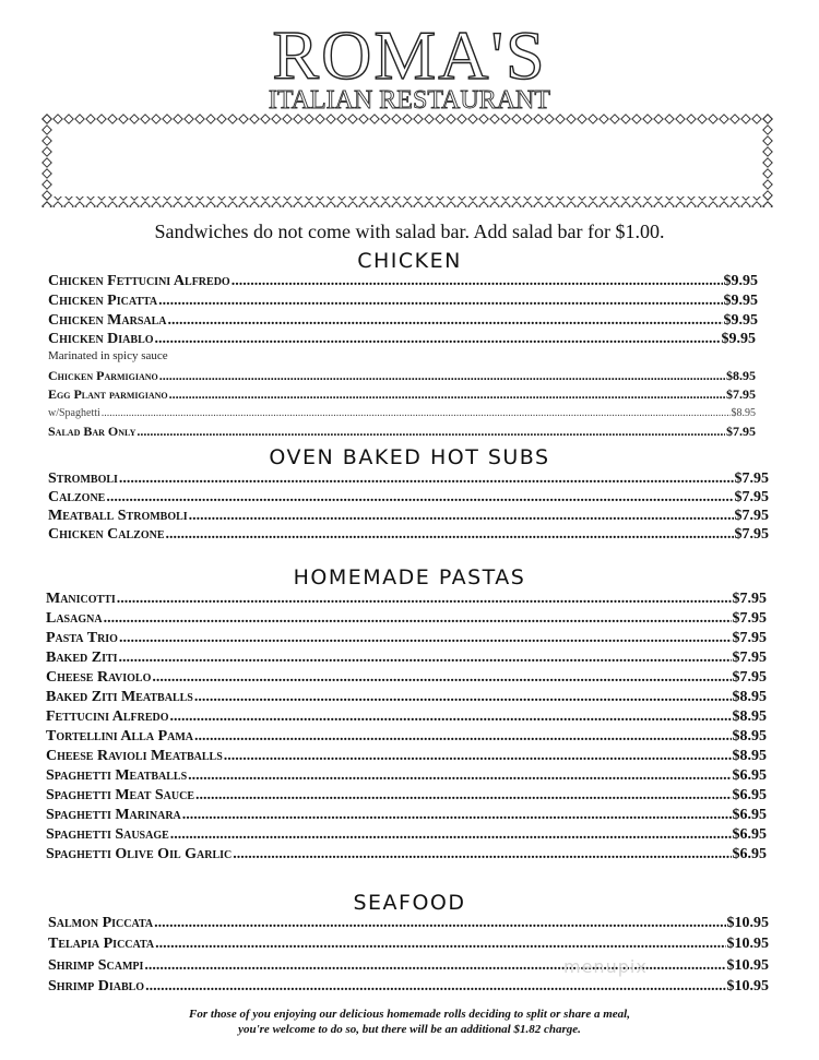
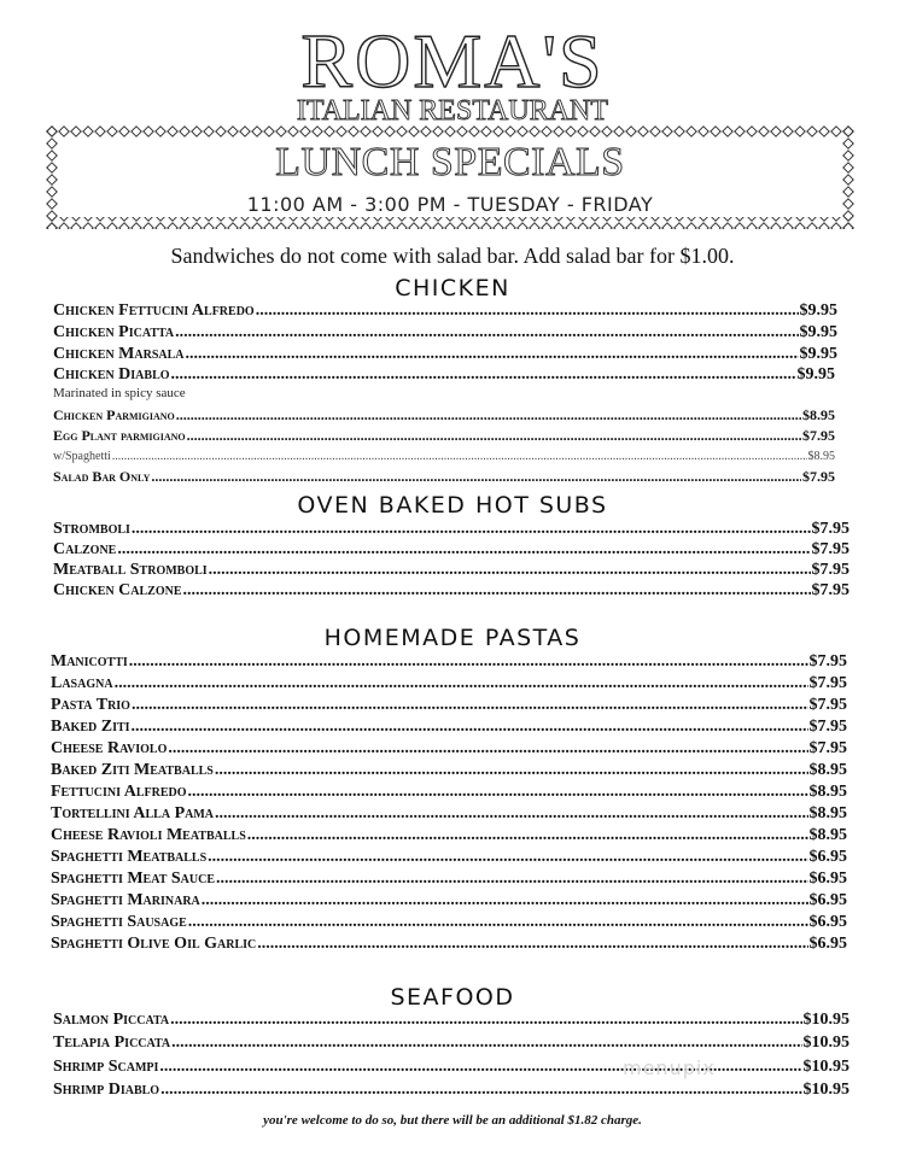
  ROMA'S
  ITALIAN RESTAURANT
+ LUNCH SPECIALS
+ 11:00 AM - 3:00 PM - TUESDAY - FRIDAY
  Sandwiches do not come with salad bar. Add salad bar for $1.00.
  CHICKEN
  Chicken Fettucini Alfredo
  $9.95
  Chicken Picatta
  $9.95
  Chicken Marsala
  $9.95
  Chicken Diablo
  $9.95
  Marinated in spicy sauce
  Chicken Parmigiano
  $8.95
  Egg Plant parmigiano
  $7.95
  w/Spaghetti
  $8.95
  Salad Bar Only
  $7.95
  OVEN BAKED HOT SUBS
  Stromboli
  $7.95
  Calzone
  $7.95
  Meatball Stromboli
  $7.95
  Chicken Calzone
  $7.95
  HOMEMADE PASTAS
  Manicotti
  $7.95
  Lasagna
  $7.95
  Pasta Trio
  $7.95
  Baked Ziti
  $7.95
  Cheese Raviolo
  $7.95
  Baked Ziti Meatballs
  $8.95
  Fettucini Alfredo
  $8.95
  Tortellini Alla Pama
  $8.95
  Cheese Ravioli Meatballs
  $8.95
  Spaghetti Meatballs
  $6.95
  Spaghetti Meat Sauce
  $6.95
  Spaghetti Marinara
  $6.95
  Spaghetti Sausage
  $6.95
  Spaghetti Olive Oil Garlic
  $6.95
  SEAFOOD
  Salmon Piccata
  $10.95
  Telapia Piccata
  $10.95
  Shrimp Scampi
  $10.95
  Shrimp Diablo
  $10.95
  menupix
- For those of you enjoying our delicious homemade rolls deciding to split or share a meal,
  you're welcome to do so, but there will be an additional $1.82 charge.
